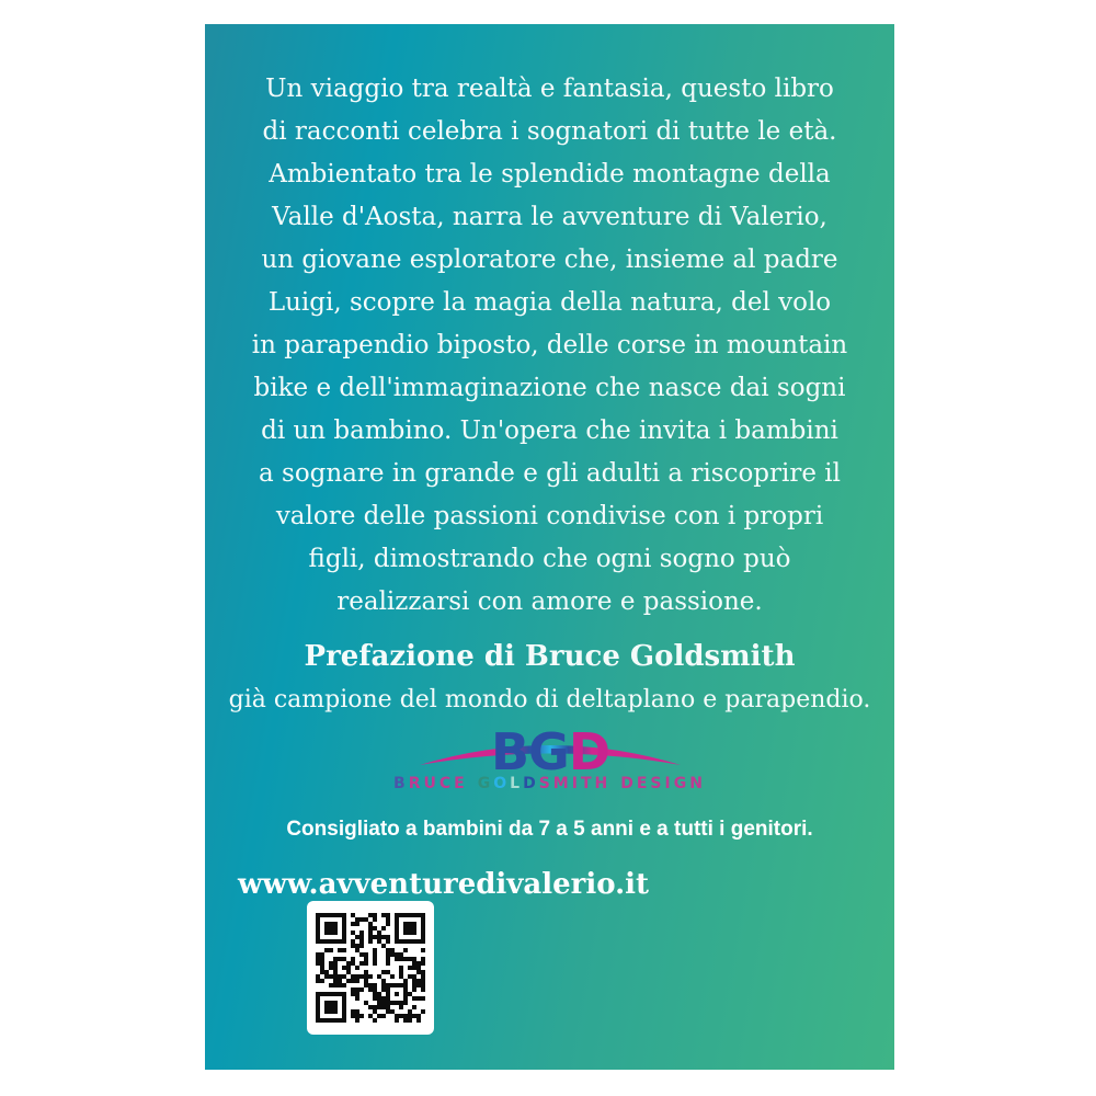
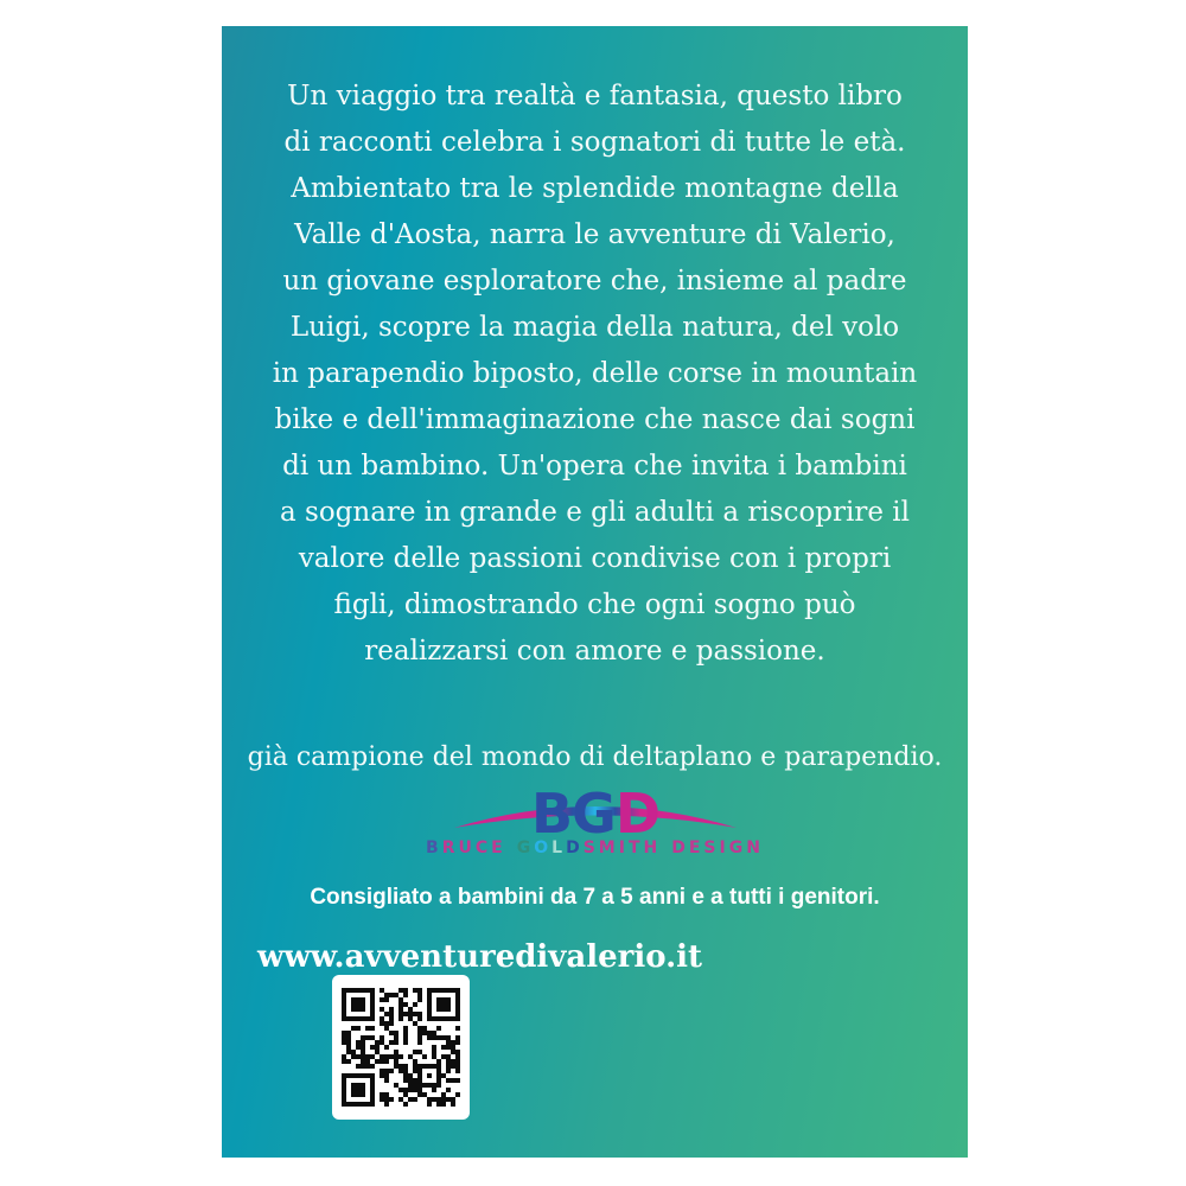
  Un viaggio tra realtà e fantasia, questo libro
  di racconti celebra i sognatori di tutte le età.
  Ambientato tra le splendide montagne della
  Valle d'Aosta, narra le avventure di Valerio,
  un giovane esploratore che, insieme al padre
  Luigi, scopre la magia della natura, del volo
  in parapendio biposto, delle corse in mountain
  bike e dell'immaginazione che nasce dai sogni
  di un bambino. Un'opera che invita i bambini
  a sognare in grande e gli adulti a riscoprire il
  valore delle passioni condivise con i propri
  figli, dimostrando che ogni sogno può
  realizzarsi con amore e passione.
- Prefazione di Bruce Goldsmith
  già campione del mondo di deltaplano e parapendio.
  BGD
  BRUCE GOLDSMITH DESIGN
  Consigliato a bambini da 7 a 5 anni e a tutti i genitori.
  www.avventuredivalerio.it
